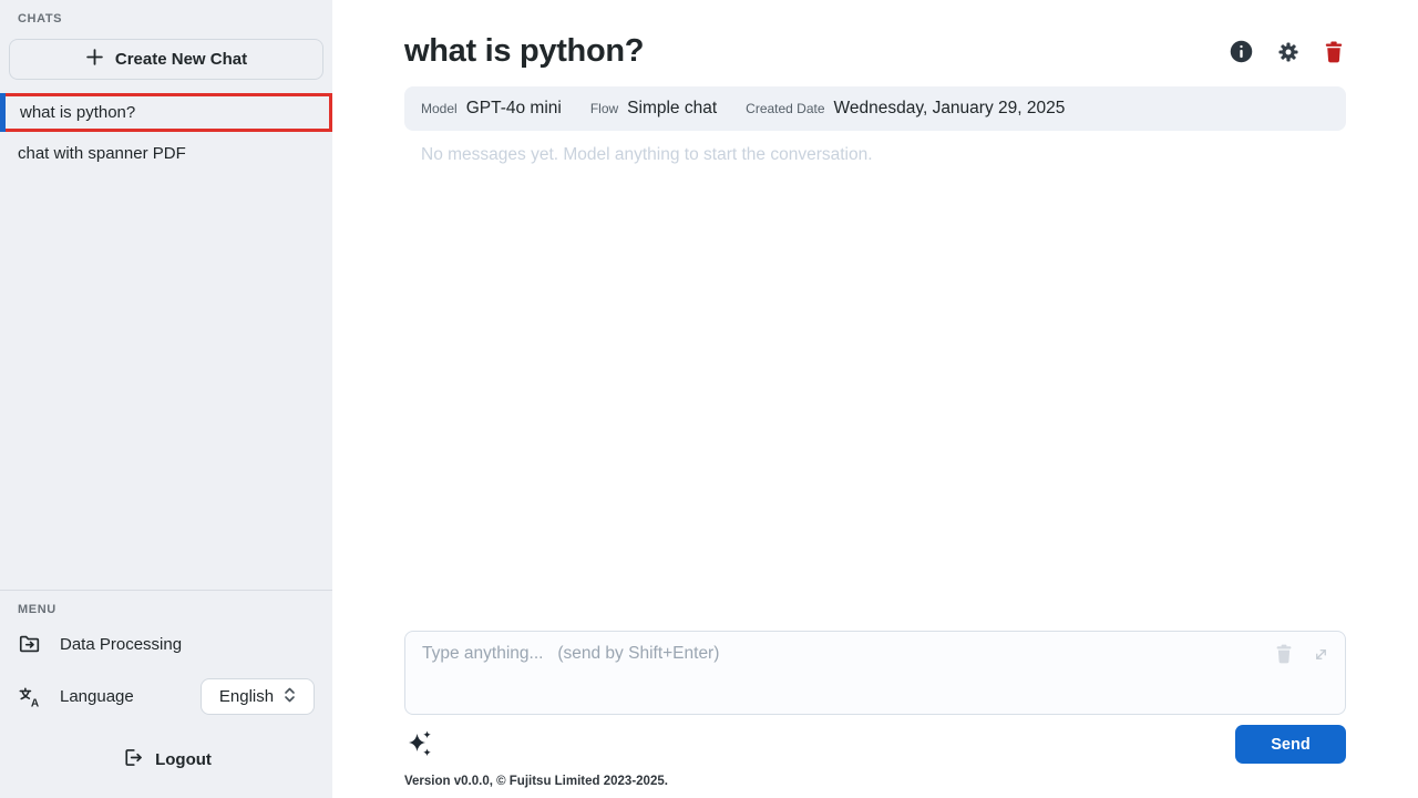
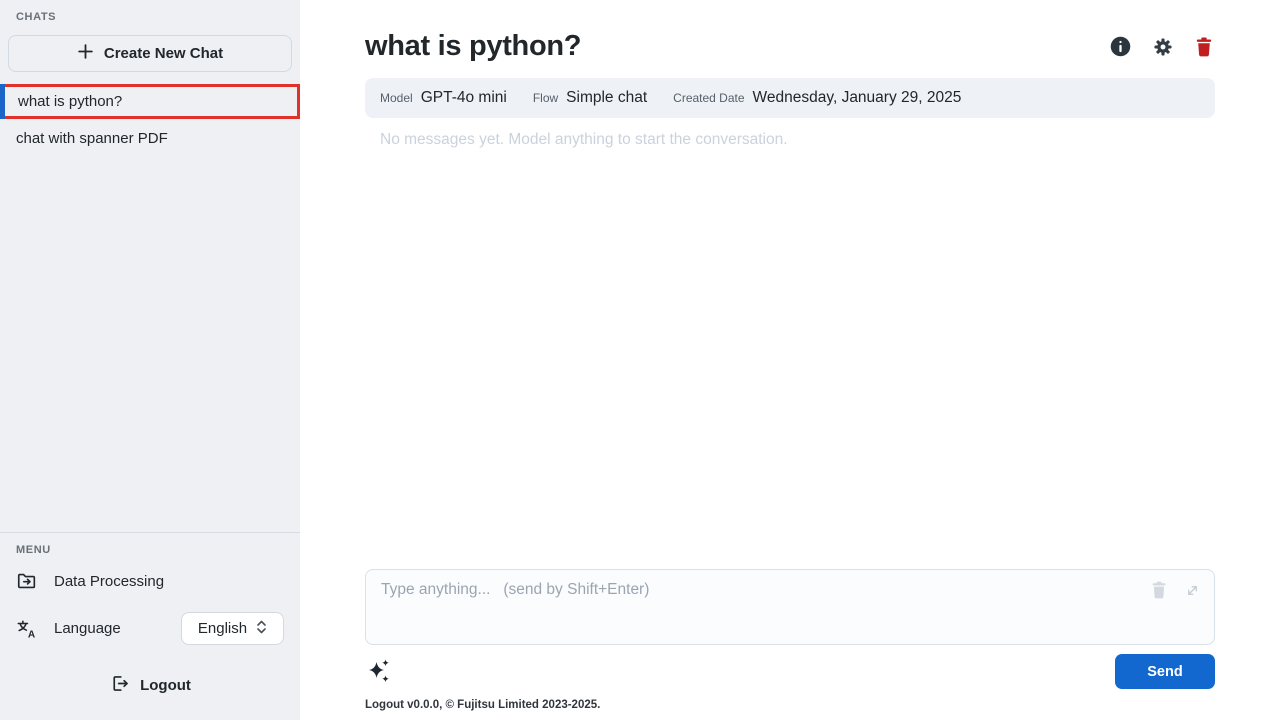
  CHATS
  Create New Chat
  what is python?
  chat with spanner PDF
  MENU
  Data Processing
  A
  Language
  English
  Logout
  what is python?
  Model
  GPT-4o mini
  Flow
  Simple chat
  Created Date
  Wednesday, January 29, 2025
  No messages yet. Model anything to start the conversation.
  Type anything... (send by Shift+Enter)
  Send
- Version v0.0.0, © Fujitsu Limited 2023-2025.
+ Logout v0.0.0, © Fujitsu Limited 2023-2025.
